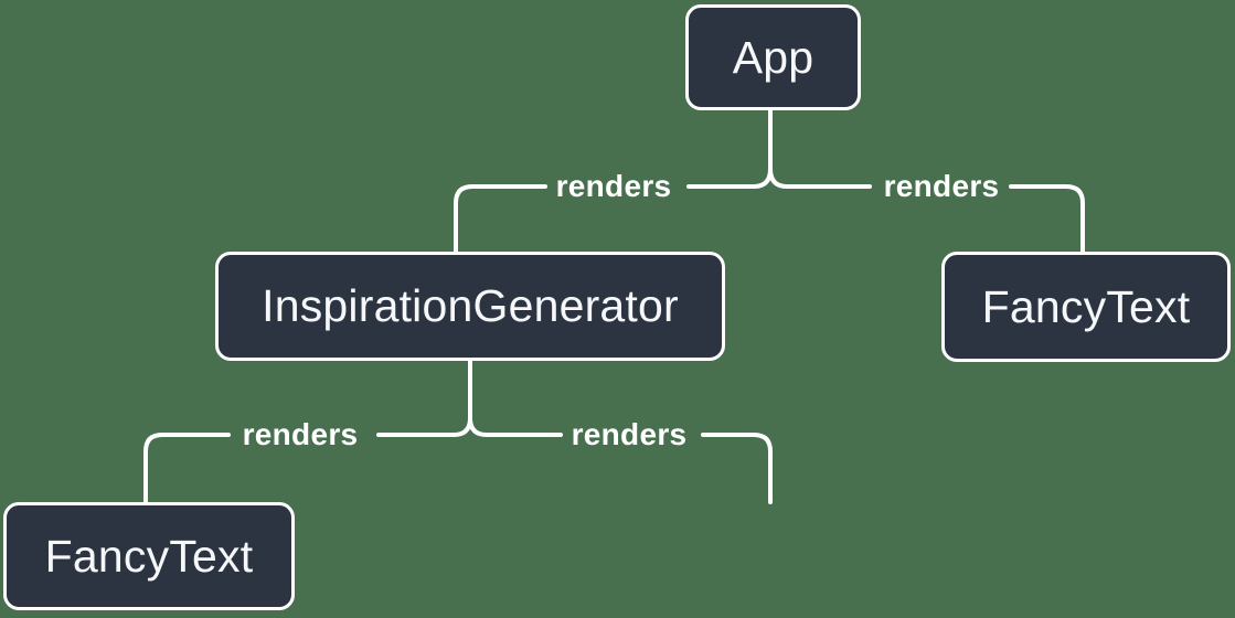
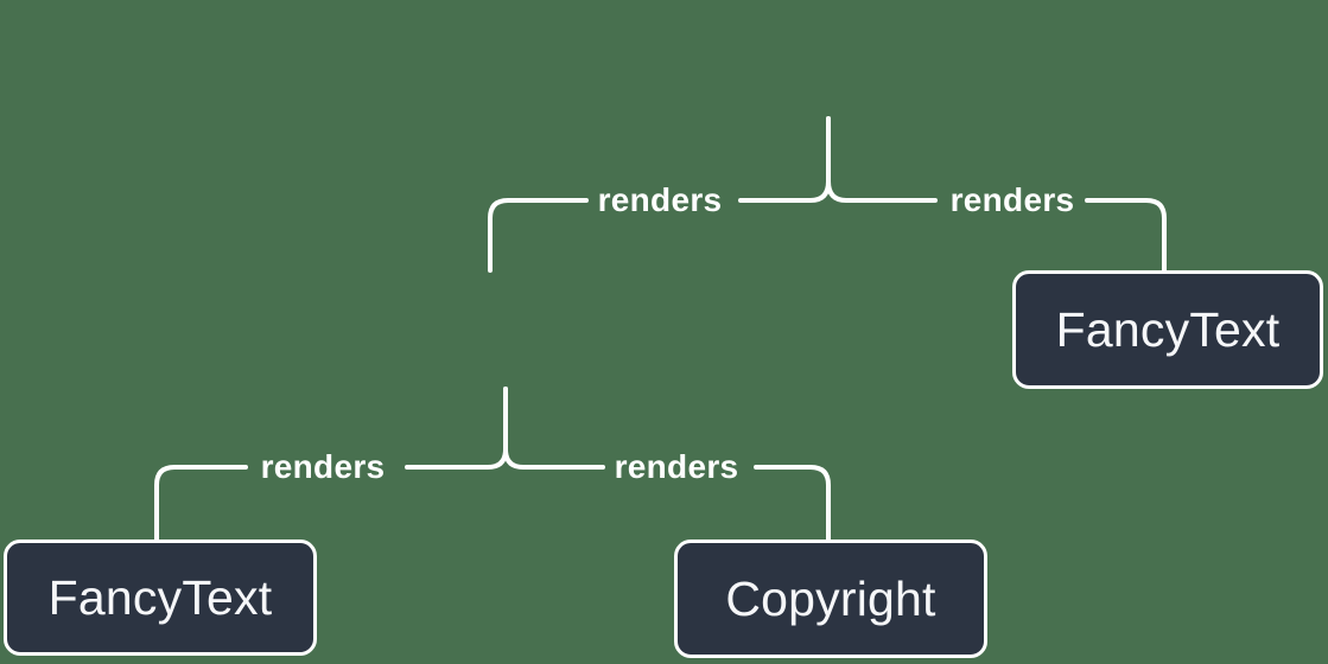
- App
- InspirationGenerator
  FancyText
  FancyText
+ Copyright
  renders
  renders
  renders
  renders
